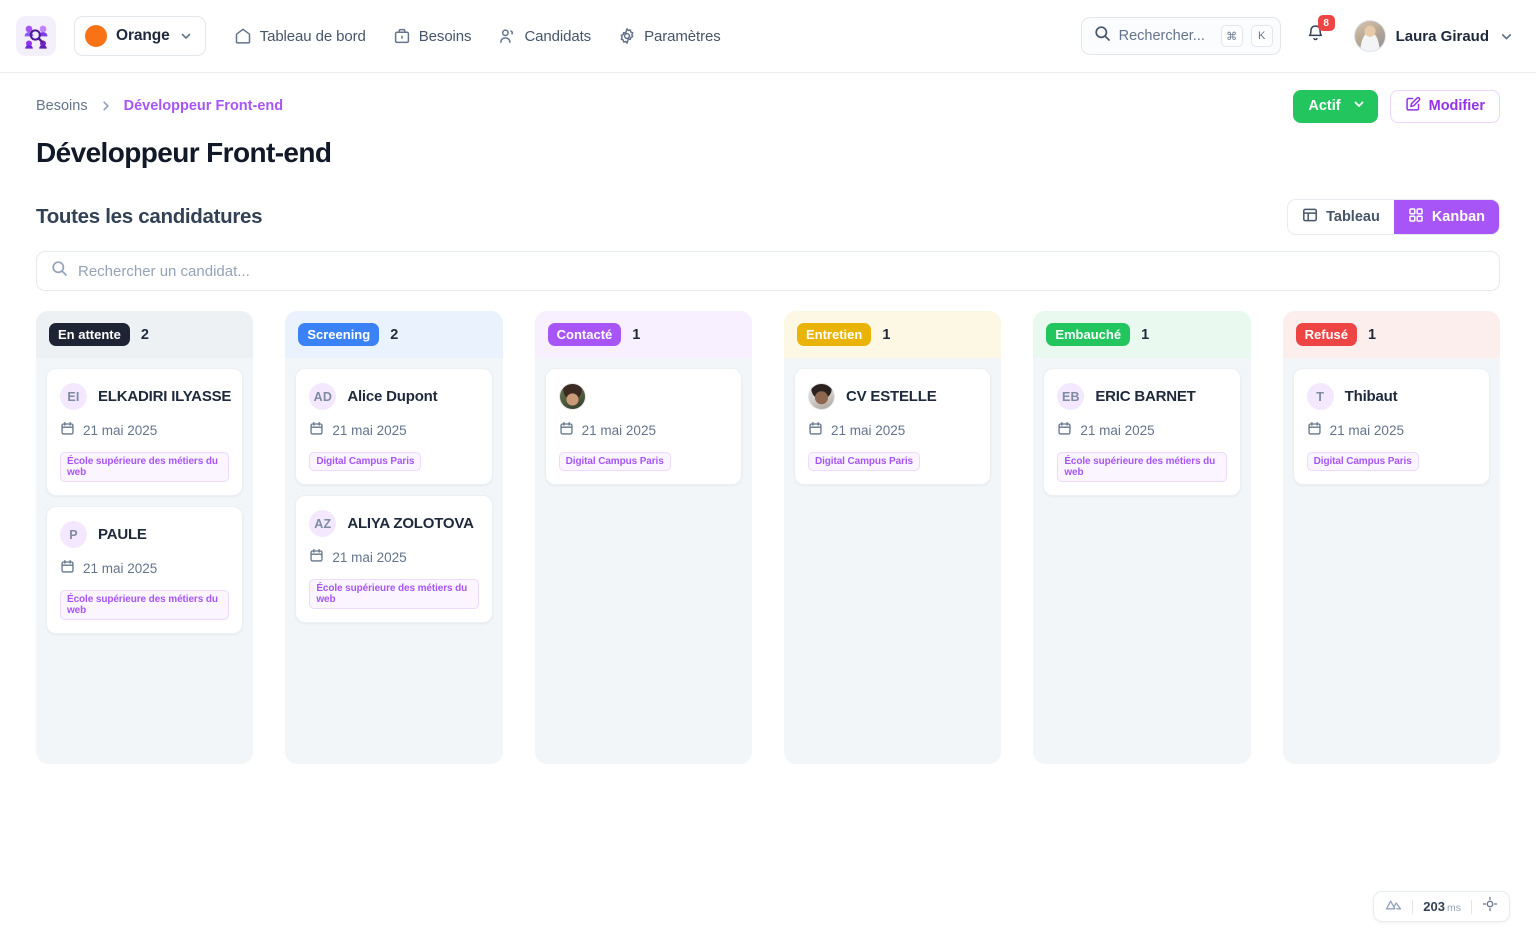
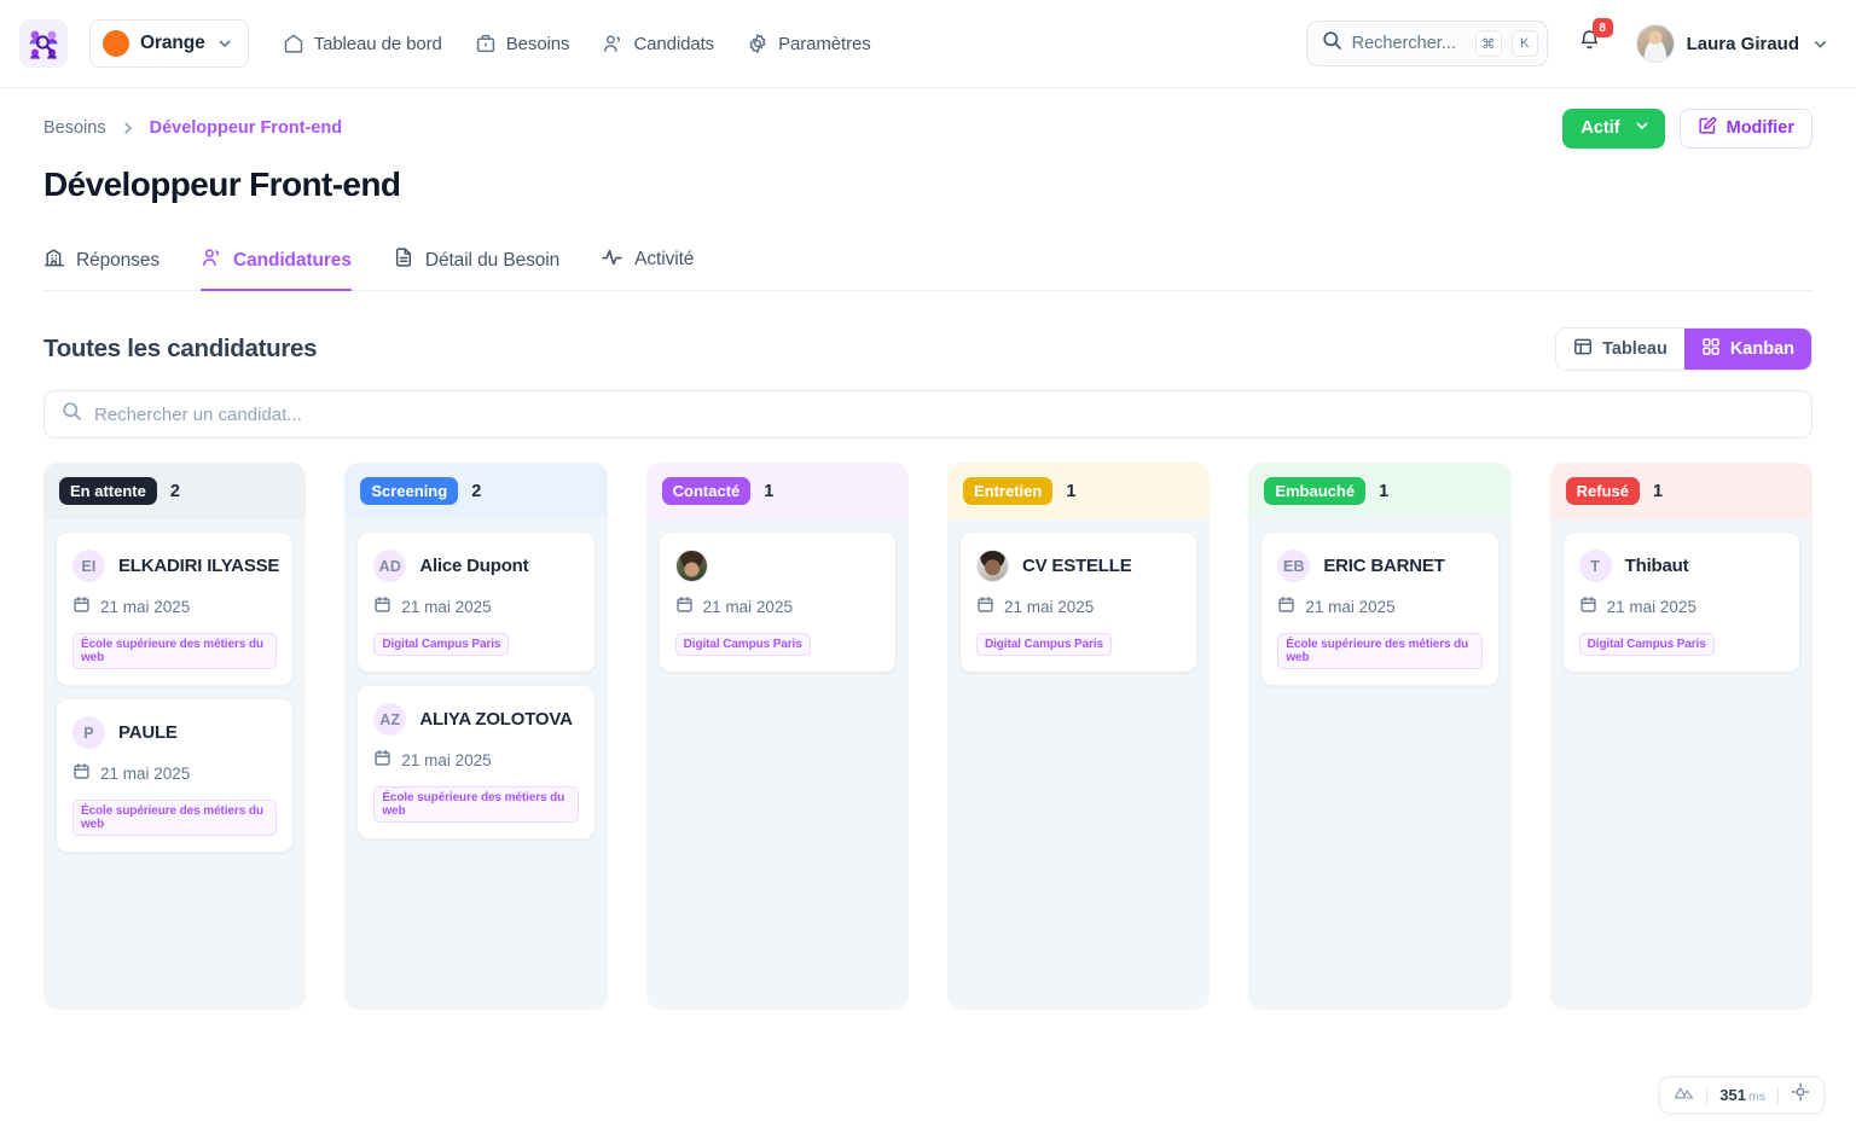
  Orange
  Tableau de bord
  Besoins
  Candidats
  Paramètres
  Rechercher...
  ⌘
  K
  8
  Laura Giraud
  Besoins
  Développeur Front-end
  Actif
  Modifier
  Développeur Front-end
+ Réponses
+ Candidatures
+ Détail du Besoin
+ Activité
  Toutes les candidatures
  Tableau
  Kanban
  Rechercher un candidat...
  En attente
  2
  EI
  ELKADIRI ILYASSE
  21 mai 2025
  École supérieure des métiers du web
  P
  PAULE
  21 mai 2025
  École supérieure des métiers du web
  Screening
  2
  AD
  Alice Dupont
  21 mai 2025
  Digital Campus Paris
  AZ
  ALIYA ZOLOTOVA
  21 mai 2025
  École supérieure des métiers du web
  Contacté
  1
  21 mai 2025
  Digital Campus Paris
  Entretien
  1
  CV ESTELLE
  21 mai 2025
  Digital Campus Paris
  Embauché
  1
  EB
  ERIC BARNET
  21 mai 2025
  École supérieure des métiers du web
  Refusé
  1
  T
  Thibaut
  21 mai 2025
  Digital Campus Paris
- 203 ms
+ 351 ms
